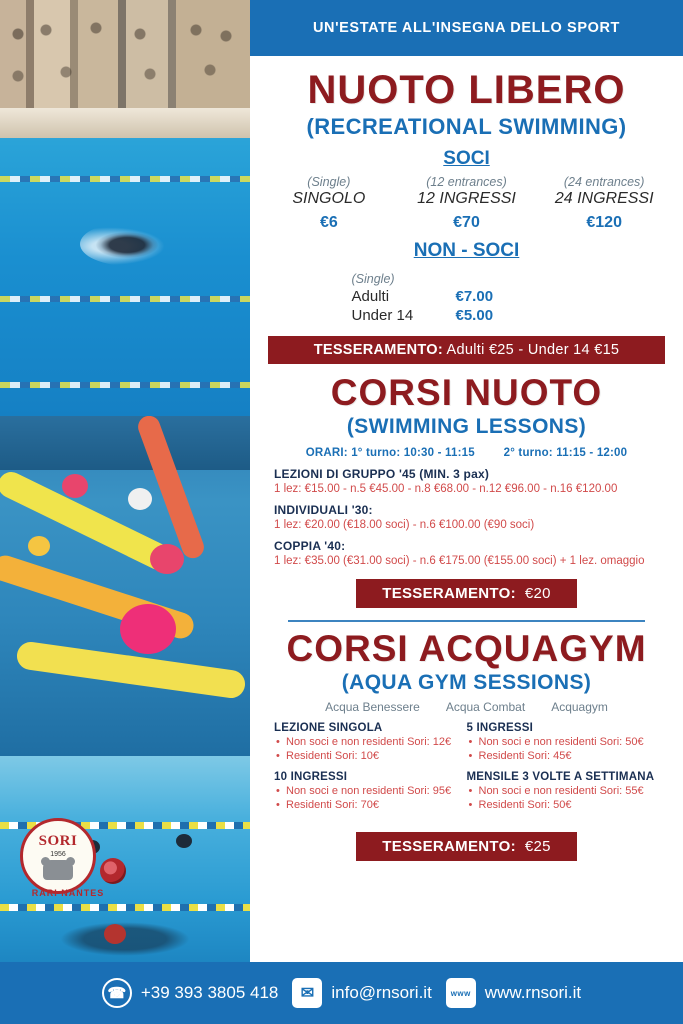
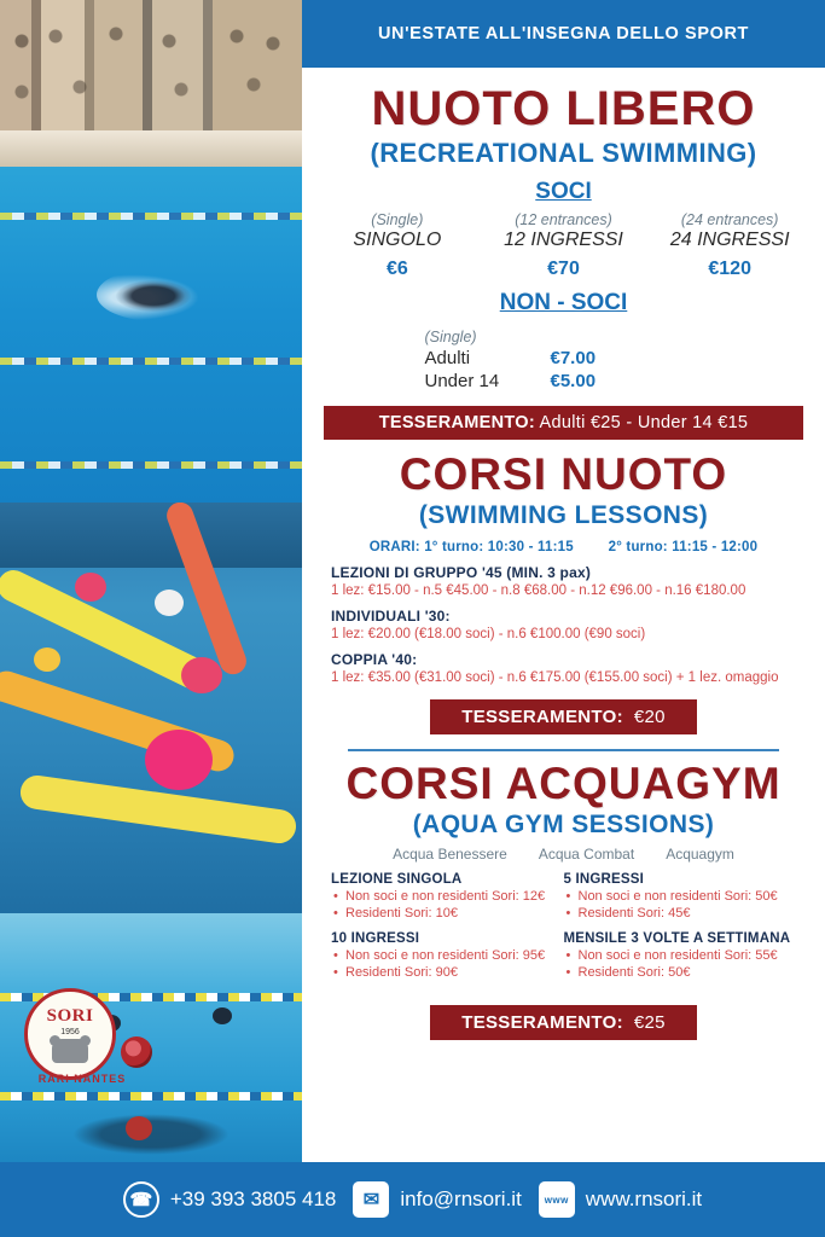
  SORI
  RARI NANTES
  UN'ESTATE ALL'INSEGNA DELLO SPORT
  NUOTO LIBERO
  (RECREATIONAL SWIMMING)
  SOCI
  (Single)
  SINGOLO
  €6
  (12 entrances)
  12 INGRESSI
  €70
  (24 entrances)
  24 INGRESSI
  €120
  NON - SOCI
  (Single)
  Adulti
  €7.00
  Under 14
  €5.00
  TESSERAMENTO: Adulti €25 - Under 14 €15
  CORSI NUOTO
  (SWIMMING LESSONS)
  ORARI: 1° turno: 10:30 - 11:15 2° turno: 11:15 - 12:00
  LEZIONI DI GRUPPO '45 (MIN. 3 pax)
- 1 lez: €15.00 - n.5 €45.00 - n.8 €68.00 - n.12 €96.00 - n.16 €120.00
+ 1 lez: €15.00 - n.5 €45.00 - n.8 €68.00 - n.12 €96.00 - n.16 €180.00
  INDIVIDUALI '30:
  1 lez: €20.00 (€18.00 soci) - n.6 €100.00 (€90 soci)
  COPPIA '40:
  1 lez: €35.00 (€31.00 soci) - n.6 €175.00 (€155.00 soci) + 1 lez. omaggio
  TESSERAMENTO: €20
  CORSI ACQUAGYM
  (AQUA GYM SESSIONS)
  Acqua Benessere
  Acqua Combat
  Acquagym
  LEZIONE SINGOLA
  Non soci e non residenti Sori: 12€
  Residenti Sori: 10€
  10 INGRESSI
  Non soci e non residenti Sori: 95€
- Residenti Sori: 70€
+ Residenti Sori: 90€
  5 INGRESSI
  Non soci e non residenti Sori: 50€
  Residenti Sori: 45€
  MENSILE 3 VOLTE A SETTIMANA
  Non soci e non residenti Sori: 55€
  Residenti Sori: 50€
  TESSERAMENTO: €25
  ☎
  +39 393 3805 418
  ✉
  info@rnsori.it
  www
  www.rnsori.it
